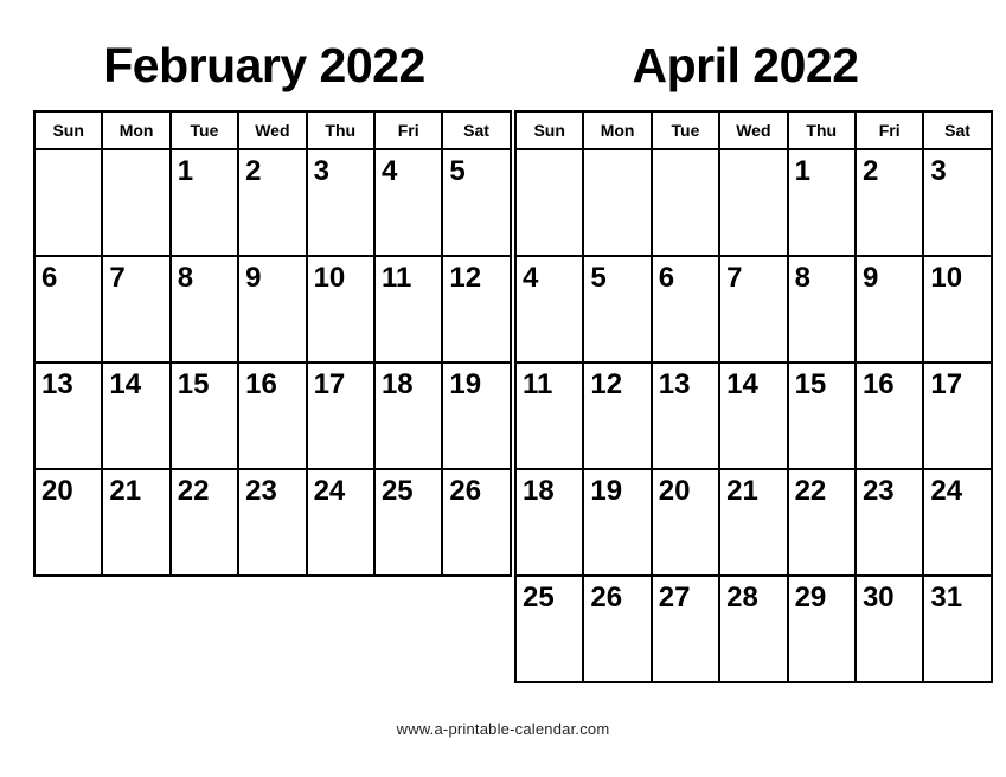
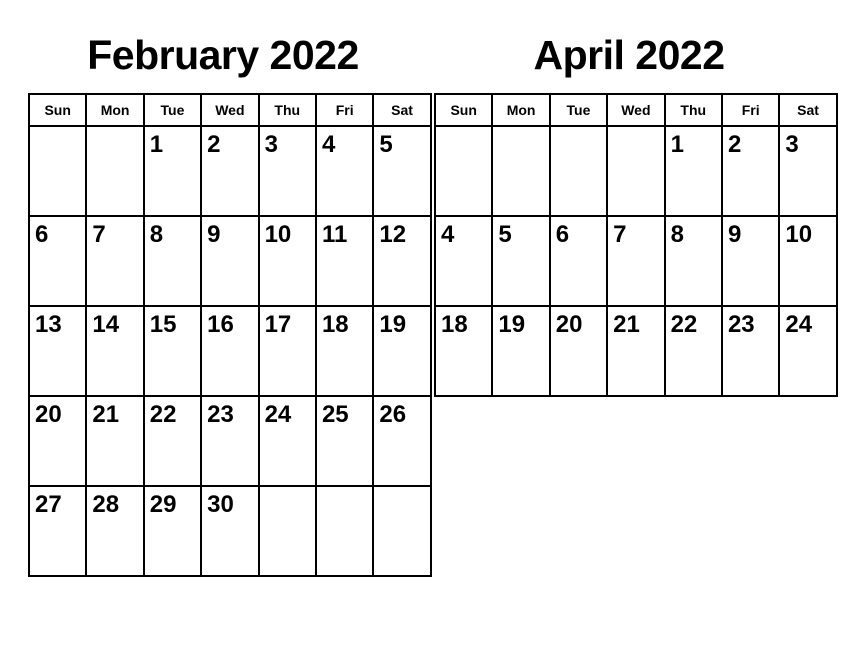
  February 2022
  Sun	Mon	Tue	Wed	Thu	Fri	Sat
  		1	2	3	4	5
  6	7	8	9	10	11	12
  13	14	15	16	17	18	19
  20	21	22	23	24	25	26
+ 27	28	29	30
  April 2022
  Sun	Mon	Tue	Wed	Thu	Fri	Sat
  				1	2	3
  4	5	6	7	8	9	10
- 11	12	13	14	15	16	17
  18	19	20	21	22	23	24
- 25	26	27	28	29	30	31
- www.a-printable-calendar.com
